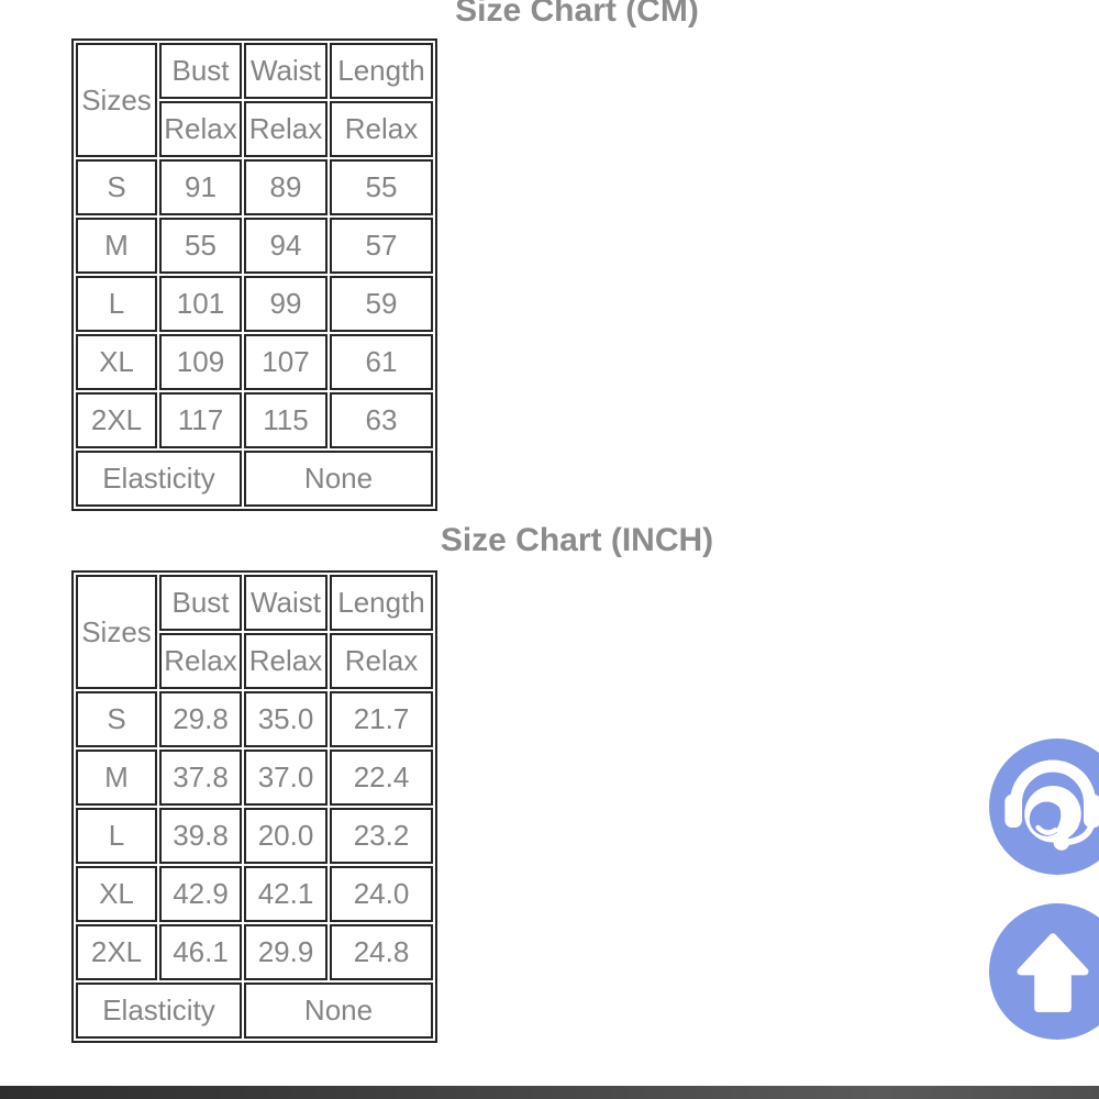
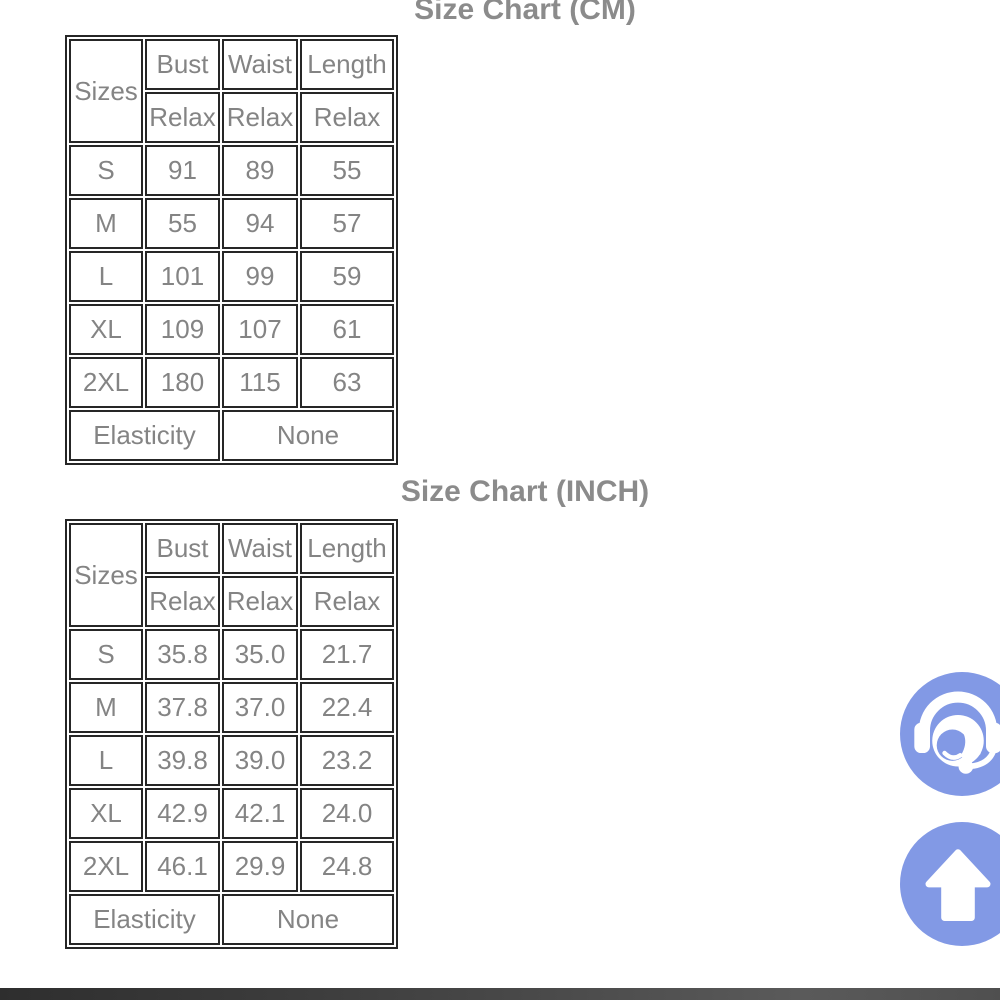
  Size Chart (CM)
  Sizes	Bust	Waist	Length
  Relax	Relax	Relax
  S	91	89	55
  M	55	94	57
  L	101	99	59
  XL	109	107	61
- 2XL	117	115	63
+ 2XL	180	115	63
  Elasticity	None
  Size Chart (INCH)
  Sizes	Bust	Waist	Length
  Relax	Relax	Relax
- S	29.8	35.0	21.7
+ S	35.8	35.0	21.7
  M	37.8	37.0	22.4
- L	39.8	20.0	23.2
+ L	39.8	39.0	23.2
  XL	42.9	42.1	24.0
  2XL	46.1	29.9	24.8
  Elasticity	None
